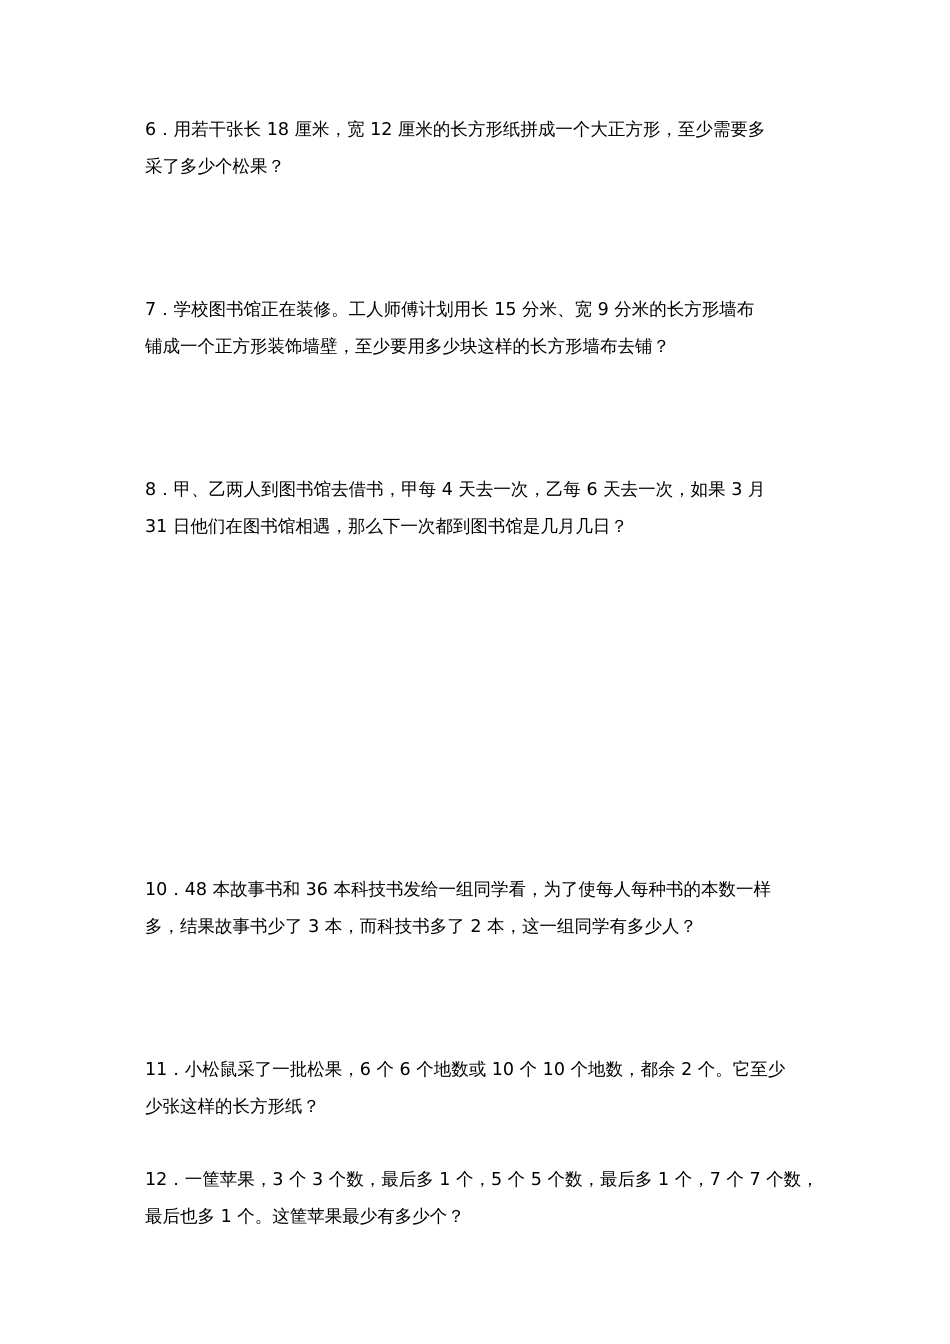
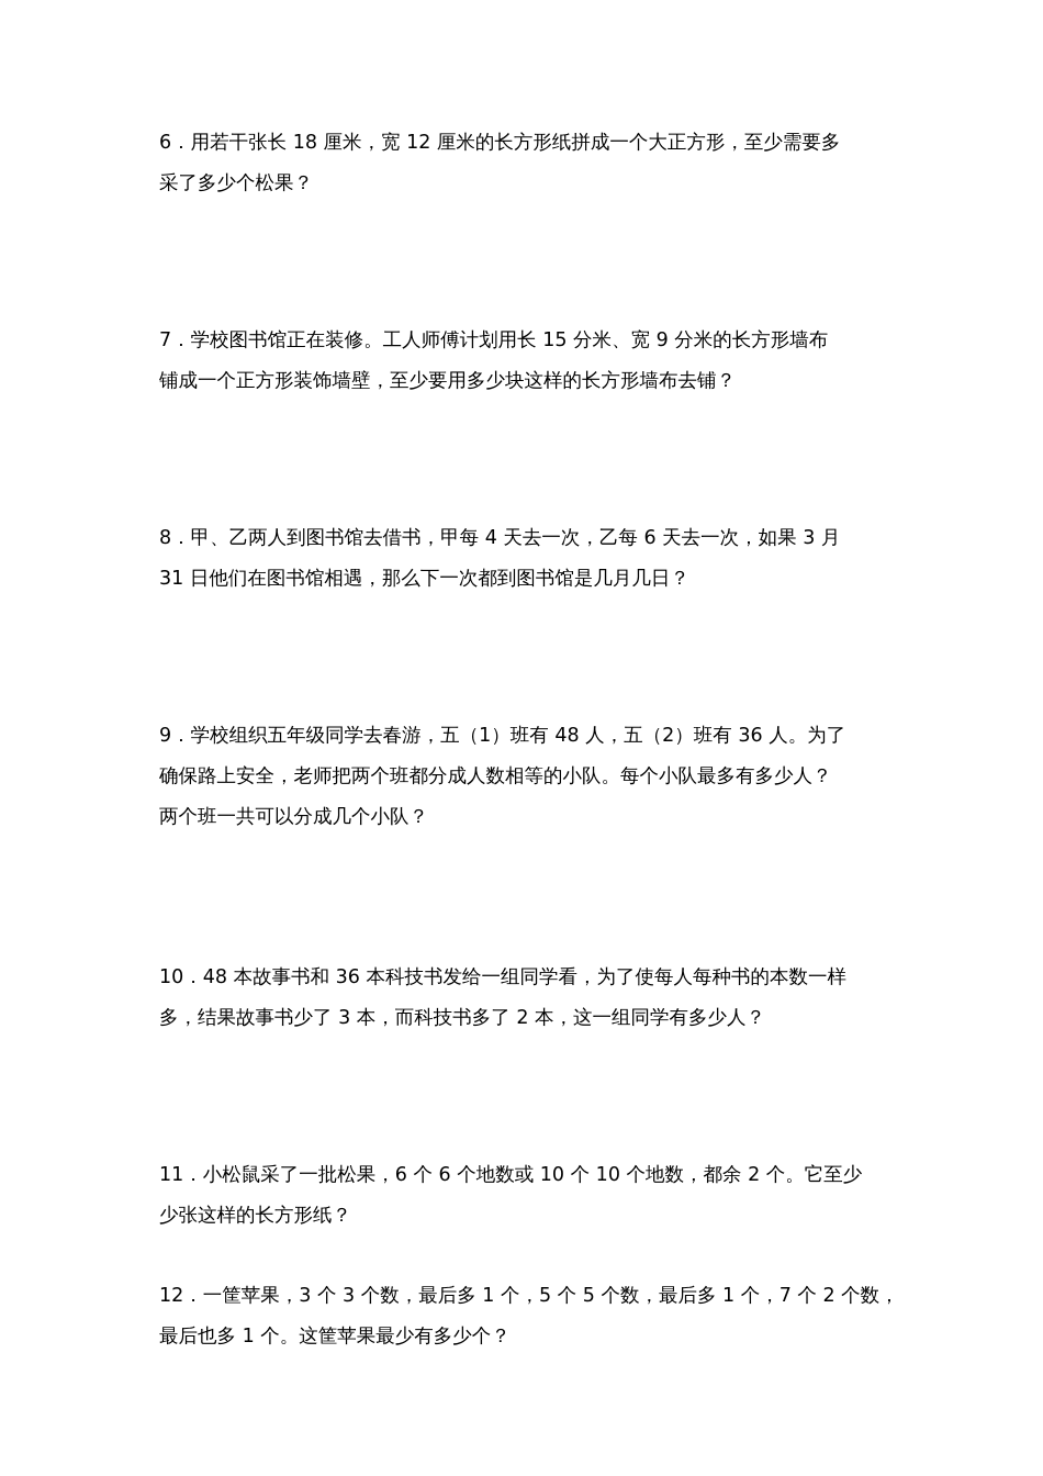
  6．用若干张长 18 厘米，宽 12 厘米的长方形纸拼成一个大正方形，至少需要多
  采了多少个松果？
  7．学校图书馆正在装修。工人师傅计划用长 15 分米、宽 9 分米的长方形墙布
  铺成一个正方形装饰墙壁，至少要用多少块这样的长方形墙布去铺？
  8．甲、乙两人到图书馆去借书，甲每 4 天去一次，乙每 6 天去一次，如果 3 月
  31 日他们在图书馆相遇，那么下一次都到图书馆是几月几日？
+ 9．学校组织五年级同学去春游，五（1）班有 48 人，五（2）班有 36 人。为了
+ 确保路上安全，老师把两个班都分成人数相等的小队。每个小队最多有多少人？
+ 两个班一共可以分成几个小队？
  10．48 本故事书和 36 本科技书发给一组同学看，为了使每人每种书的本数一样
  多，结果故事书少了 3 本，而科技书多了 2 本，这一组同学有多少人？
  11．小松鼠采了一批松果，6 个 6 个地数或 10 个 10 个地数，都余 2 个。它至少
  少张这样的长方形纸？
- 12．一筐苹果，3 个 3 个数，最后多 1 个，5 个 5 个数，最后多 1 个，7 个 7 个数，
+ 12．一筐苹果，3 个 3 个数，最后多 1 个，5 个 5 个数，最后多 1 个，7 个 2 个数，
  最后也多 1 个。这筐苹果最少有多少个？
